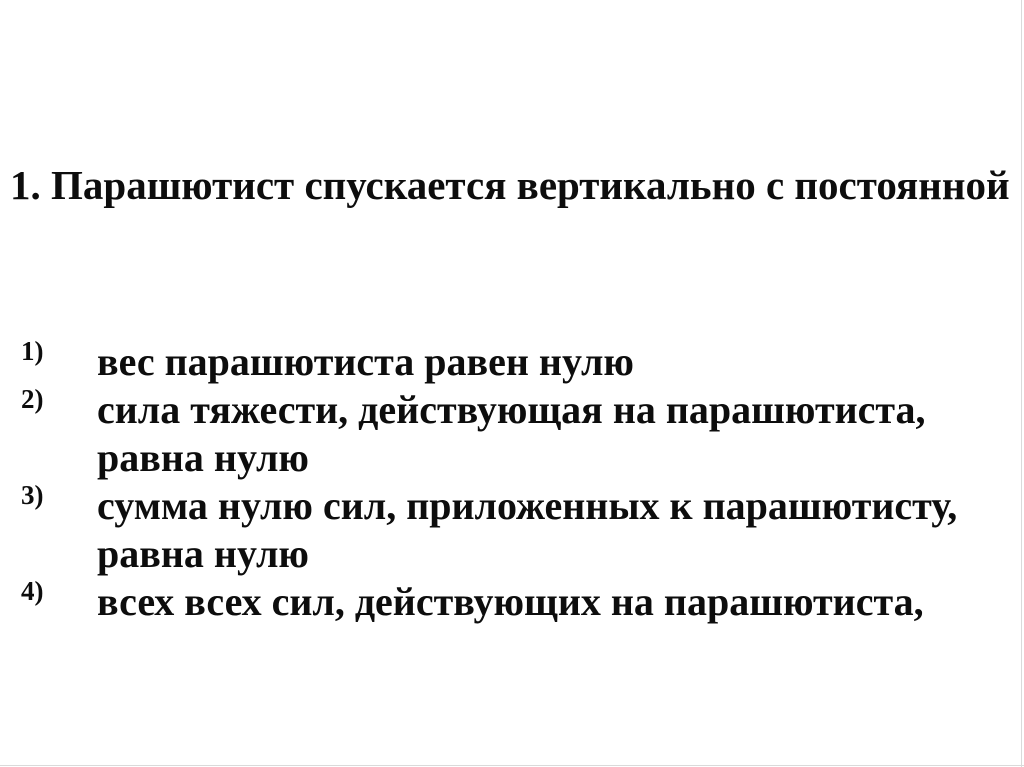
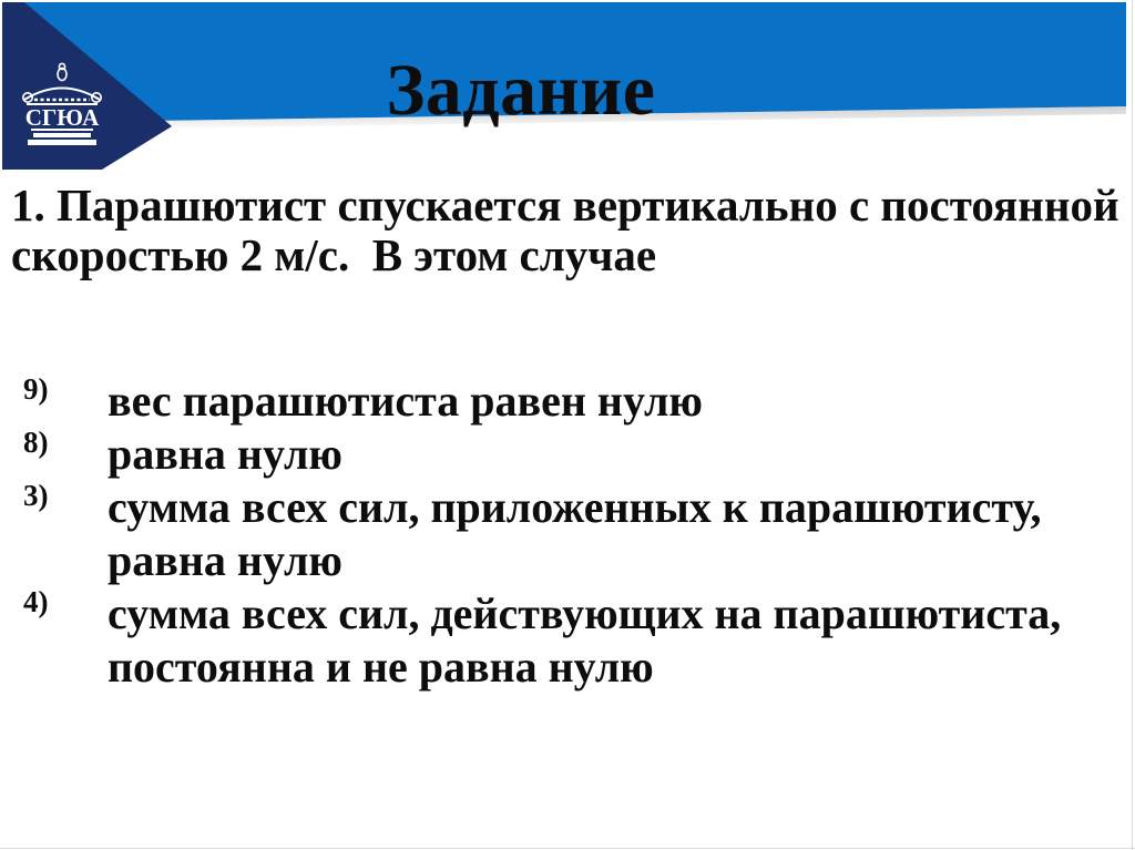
+ СГЮА
+ Задание
  1. Парашютист спускается вертикально с постоянной
+ скоростью 2 м/с. В этом случае
- 1)
+ 9)
  вес парашютиста равен нулю
- 2)
+ 8)
- сила тяжести, действующая на парашютиста,
  равна нулю
  3)
- сумма нулю сил, приложенных к парашютисту,
+ сумма всех сил, приложенных к парашютисту,
  равна нулю
  4)
- всех всех сил, действующих на парашютиста,
+ сумма всех сил, действующих на парашютиста,
+ постоянна и не равна нулю
